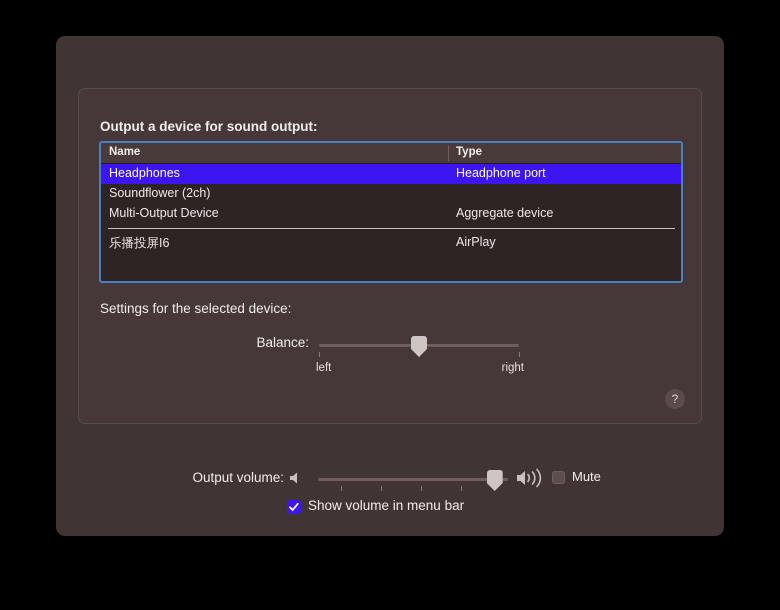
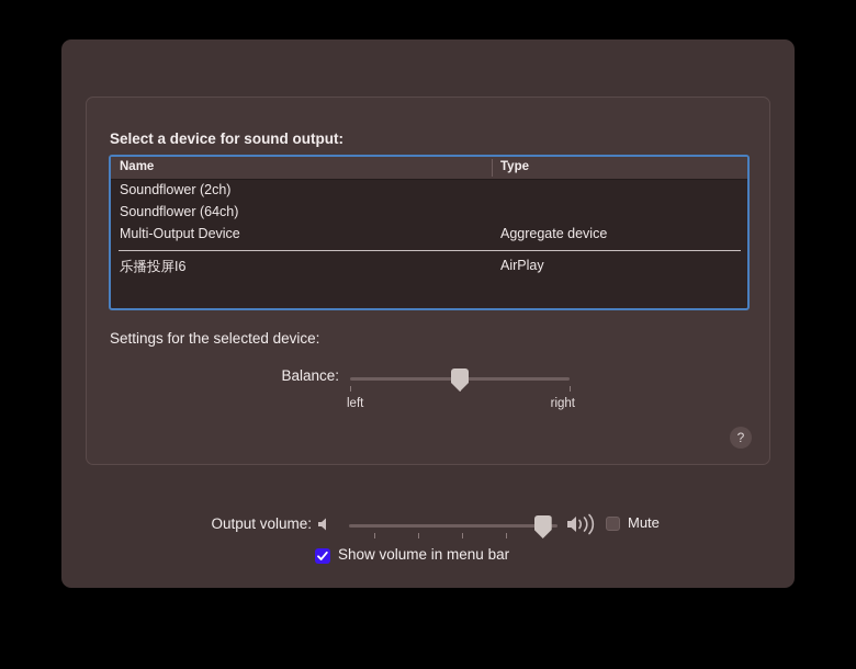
- Output a device for sound output:
+ Select a device for sound output:
  Name
  Type
- Headphones
- Headphone port
  Soundflower (2ch)
+ Soundflower (64ch)
  Multi-Output Device
  Aggregate device
  乐播投屏I6
  AirPlay
  Settings for the selected device:
  Balance:
  left
  right
  ?
  Output volume:
  Mute
  Show volume in menu bar
